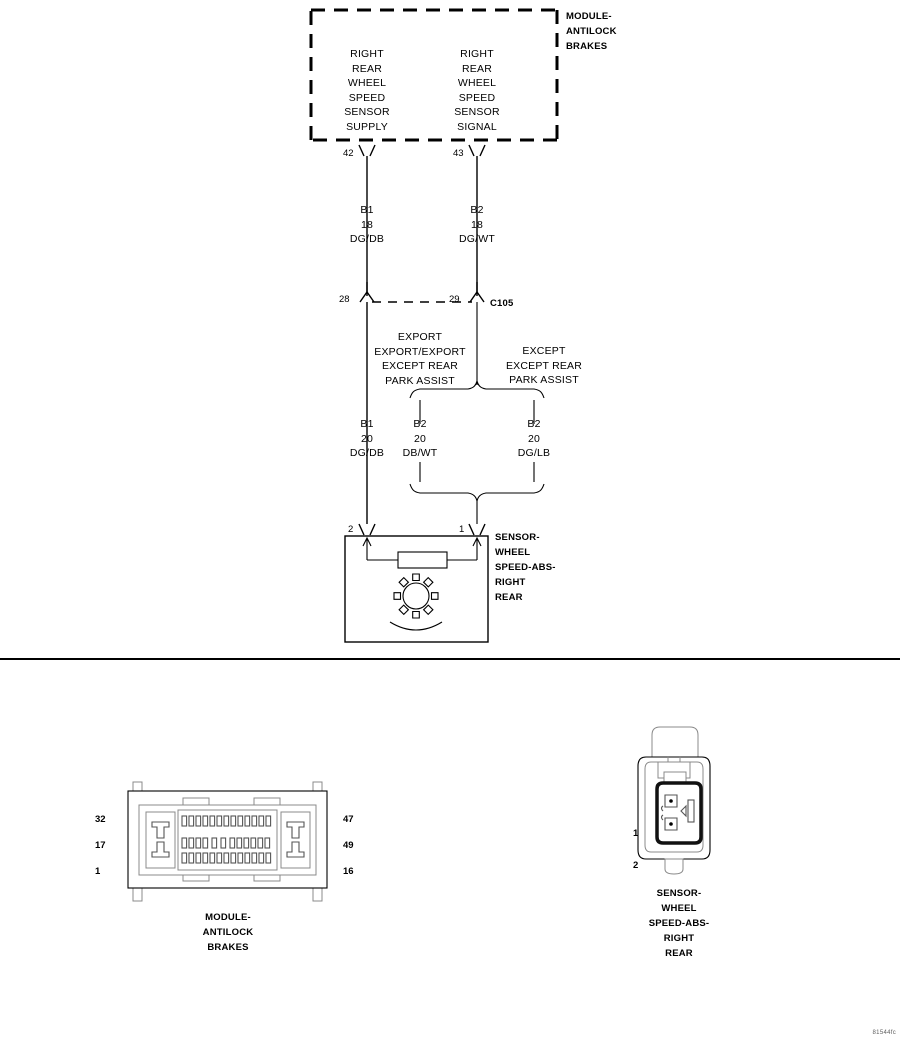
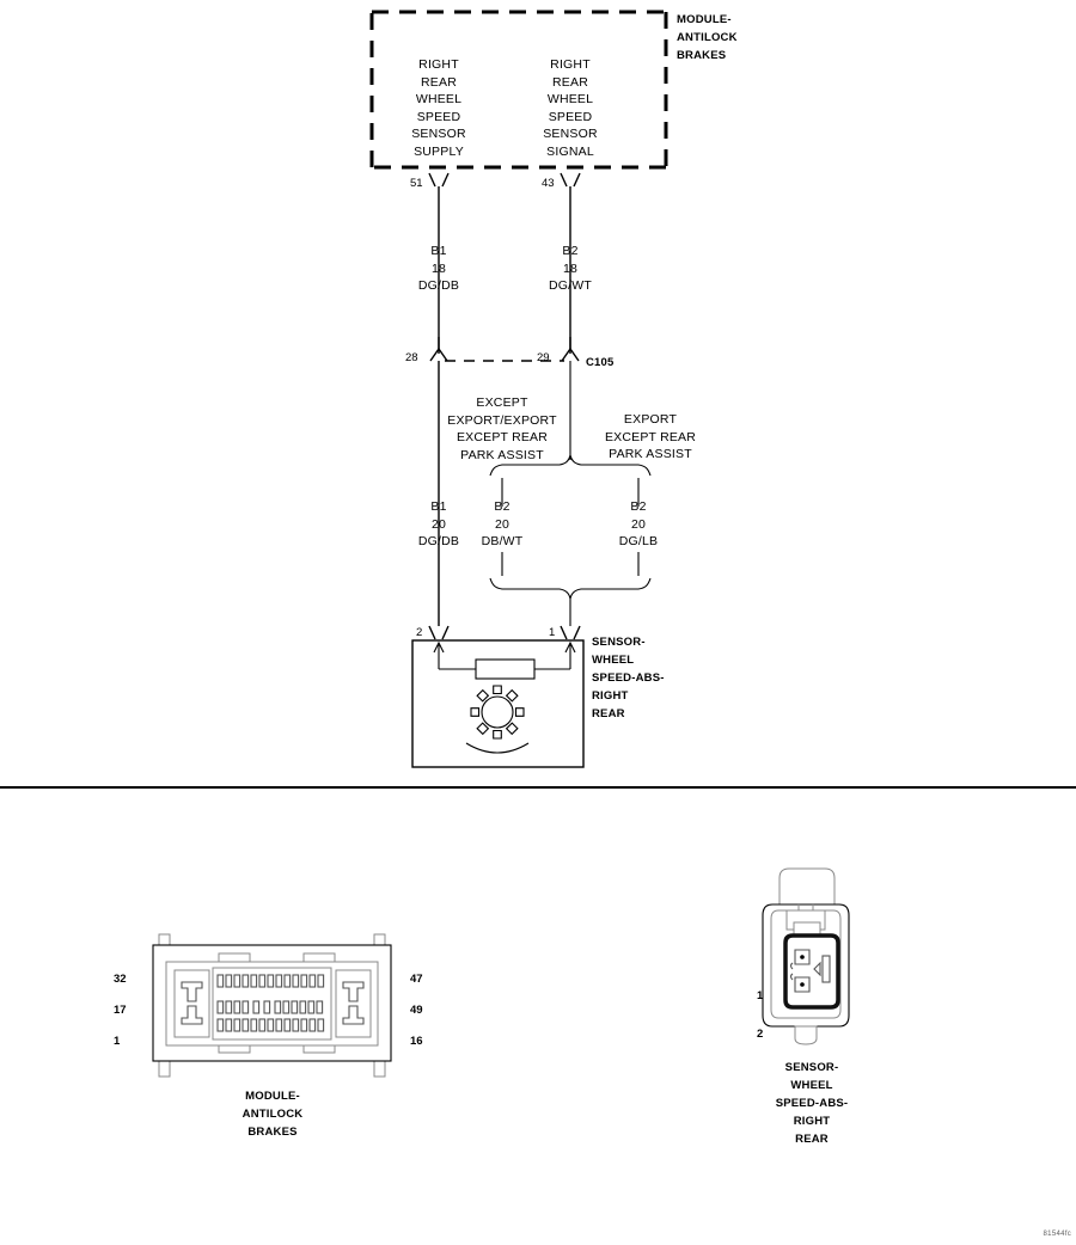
  RIGHT
  REAR
  WHEEL
  SPEED
  SENSOR
  SUPPLY
  RIGHT
  REAR
  WHEEL
  SPEED
  SENSOR
  SIGNAL
  MODULE-
  ANTILOCK
  BRAKES
- 42
+ 51
  43
  B1
  18
  DG/DB
  B2
  18
  DG/WT
  28
  29
  C105
- EXPORT
+ EXCEPT
  EXPORT/EXPORT
  EXCEPT REAR
  PARK ASSIST
- EXCEPT
+ EXPORT
  EXCEPT REAR
  PARK ASSIST
  B1
  20
  DG/DB
  B2
  20
  DB/WT
  B2
  20
  DG/LB
  2
  1
  SENSOR-
  WHEEL
  SPEED-ABS-
  RIGHT
  REAR
  32
  17
  1
  47
  49
  16
  MODULE-
  ANTILOCK
  BRAKES
  1
  2
  SENSOR-
  WHEEL
  SPEED-ABS-
  RIGHT
  REAR
